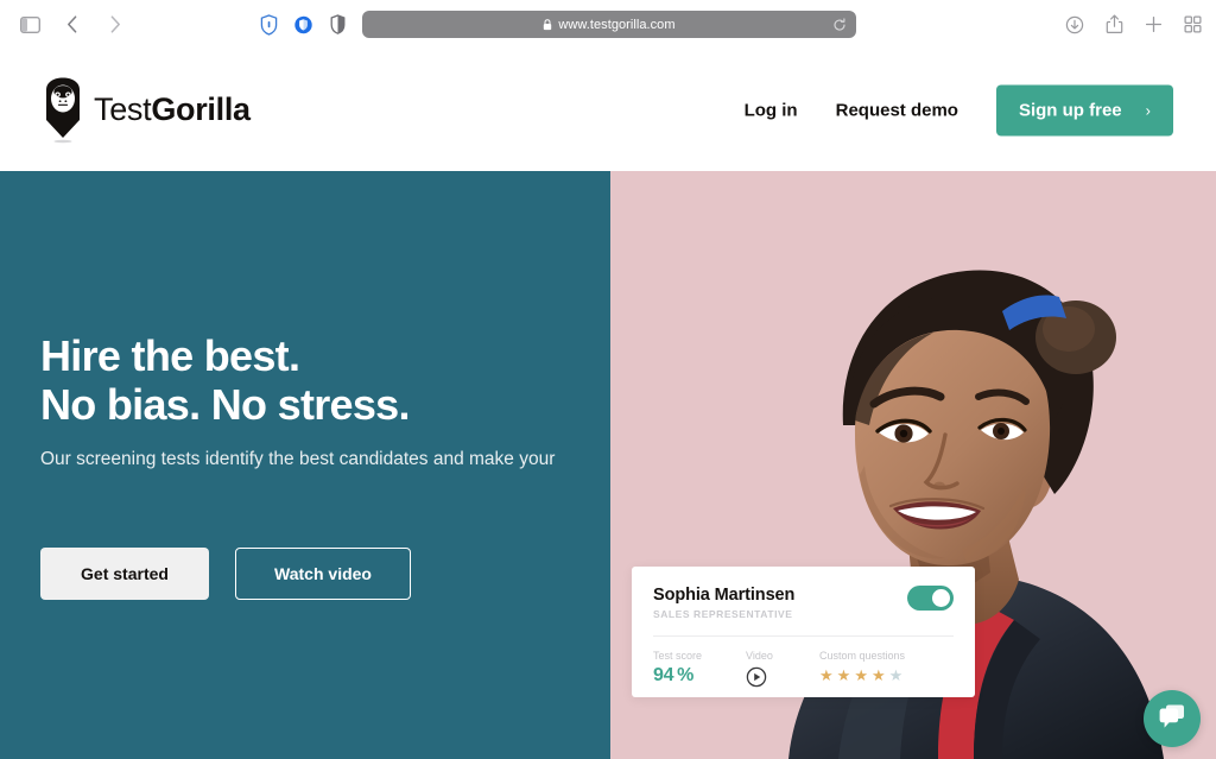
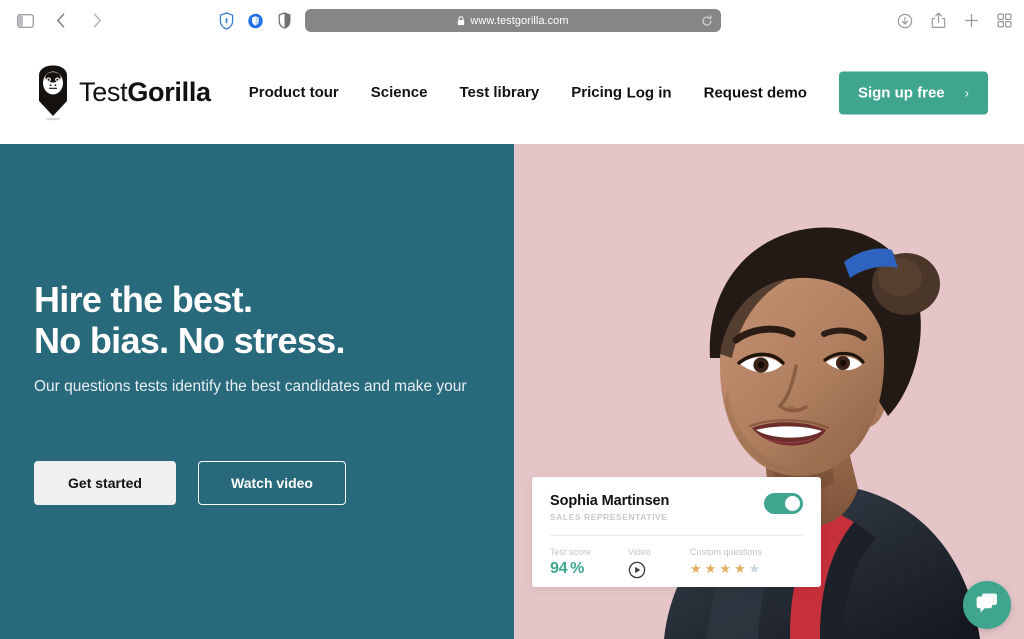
  www.testgorilla.com
  TestGorilla
+ Product tour
+ Science
+ Test library
+ Pricing
  Log in
  Request demo
  Sign up free
  ›
  Hire the best.
  No bias. No stress.
- Our screening tests identify the best candidates and make your
+ Our questions tests identify the best candidates and make your
  Get started
  Watch video
  Sophia Martinsen
  SALES REPRESENTATIVE
  Test score
  94 %
  Video
  Custom questions
  ★
  ★
  ★
  ★
  ★
